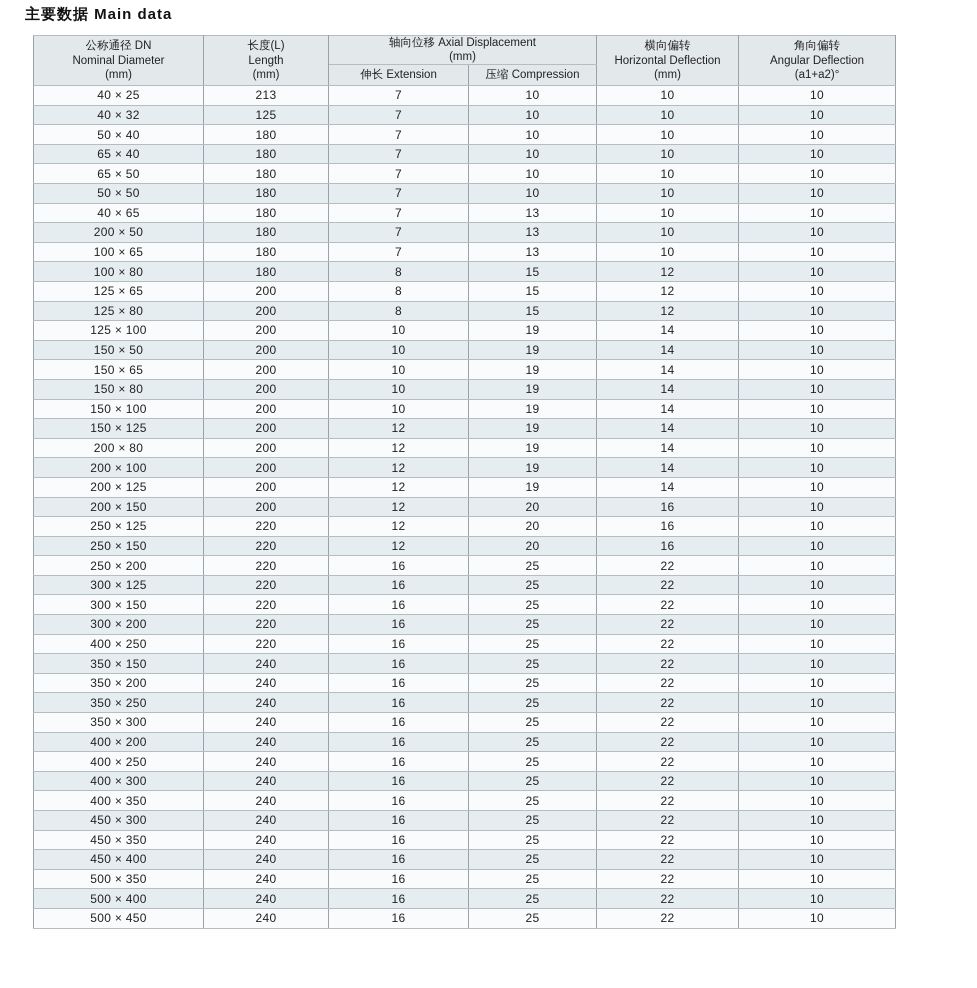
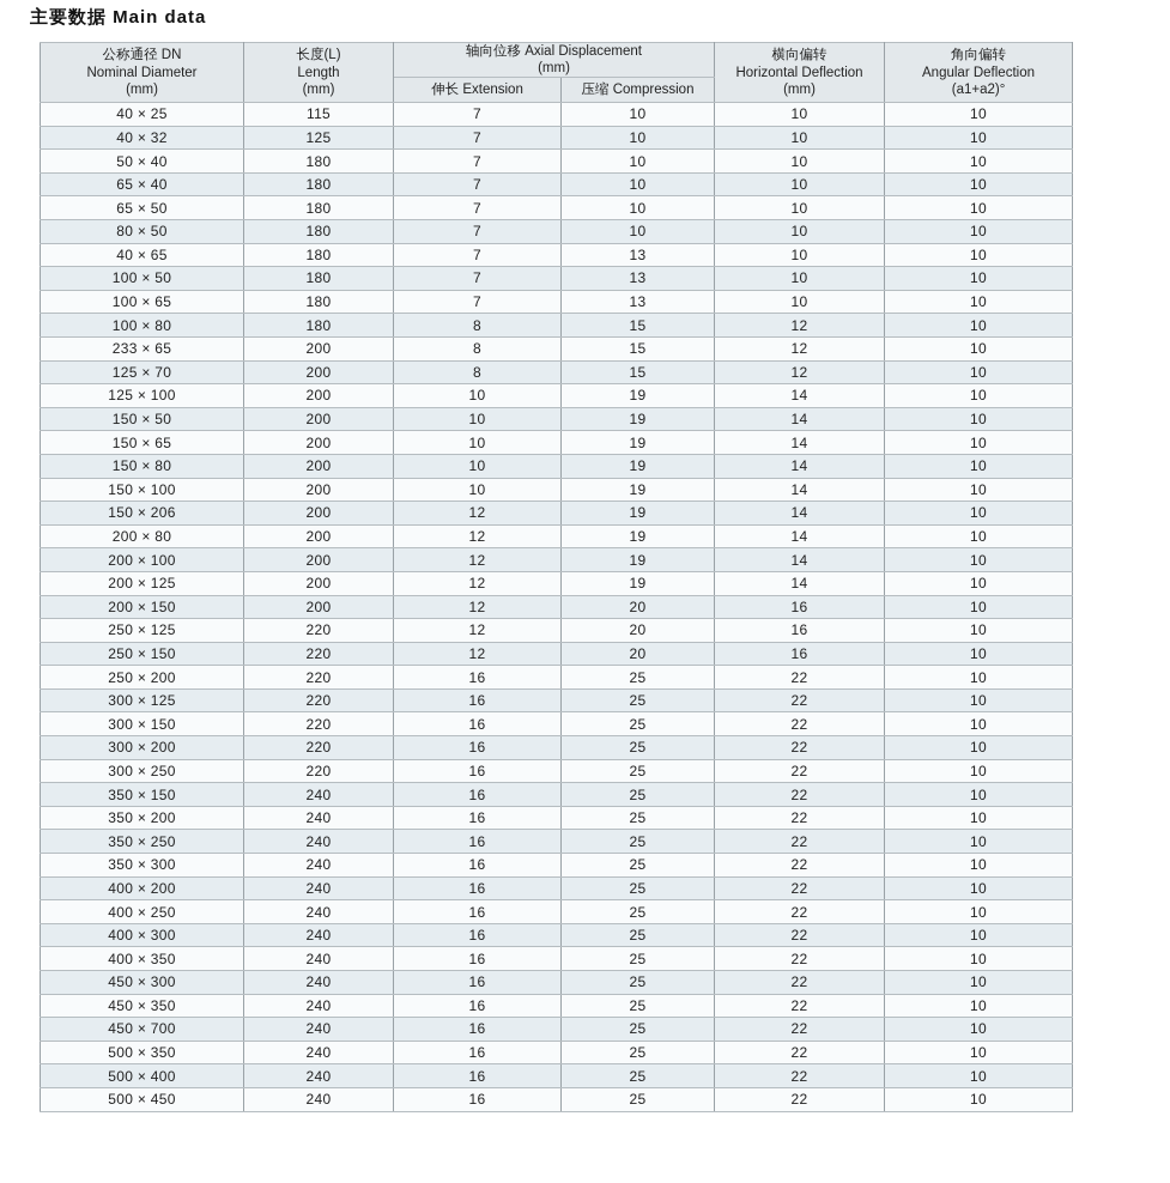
  主要数据 Main data
  公称通径 DN Nominal Diameter (mm)	长度(L) Length (mm)	轴向位移 Axial Displacement (mm)	横向偏转 Horizontal Deflection (mm)	角向偏转 Angular Deflection (a1+a2)°
  伸长 Extension	压缩 Compression
- 40 × 25	213	7	10	10	10
+ 40 × 25	115	7	10	10	10
  40 × 32	125	7	10	10	10
  50 × 40	180	7	10	10	10
  65 × 40	180	7	10	10	10
  65 × 50	180	7	10	10	10
- 50 × 50	180	7	10	10	10
+ 80 × 50	180	7	10	10	10
  40 × 65	180	7	13	10	10
- 200 × 50	180	7	13	10	10
+ 100 × 50	180	7	13	10	10
  100 × 65	180	7	13	10	10
  100 × 80	180	8	15	12	10
- 125 × 65	200	8	15	12	10
+ 233 × 65	200	8	15	12	10
- 125 × 80	200	8	15	12	10
+ 125 × 70	200	8	15	12	10
  125 × 100	200	10	19	14	10
  150 × 50	200	10	19	14	10
  150 × 65	200	10	19	14	10
  150 × 80	200	10	19	14	10
  150 × 100	200	10	19	14	10
- 150 × 125	200	12	19	14	10
+ 150 × 206	200	12	19	14	10
  200 × 80	200	12	19	14	10
  200 × 100	200	12	19	14	10
  200 × 125	200	12	19	14	10
  200 × 150	200	12	20	16	10
  250 × 125	220	12	20	16	10
  250 × 150	220	12	20	16	10
  250 × 200	220	16	25	22	10
  300 × 125	220	16	25	22	10
  300 × 150	220	16	25	22	10
  300 × 200	220	16	25	22	10
- 400 × 250	220	16	25	22	10
+ 300 × 250	220	16	25	22	10
  350 × 150	240	16	25	22	10
  350 × 200	240	16	25	22	10
  350 × 250	240	16	25	22	10
  350 × 300	240	16	25	22	10
  400 × 200	240	16	25	22	10
  400 × 250	240	16	25	22	10
  400 × 300	240	16	25	22	10
  400 × 350	240	16	25	22	10
  450 × 300	240	16	25	22	10
  450 × 350	240	16	25	22	10
- 450 × 400	240	16	25	22	10
+ 450 × 700	240	16	25	22	10
  500 × 350	240	16	25	22	10
  500 × 400	240	16	25	22	10
  500 × 450	240	16	25	22	10
